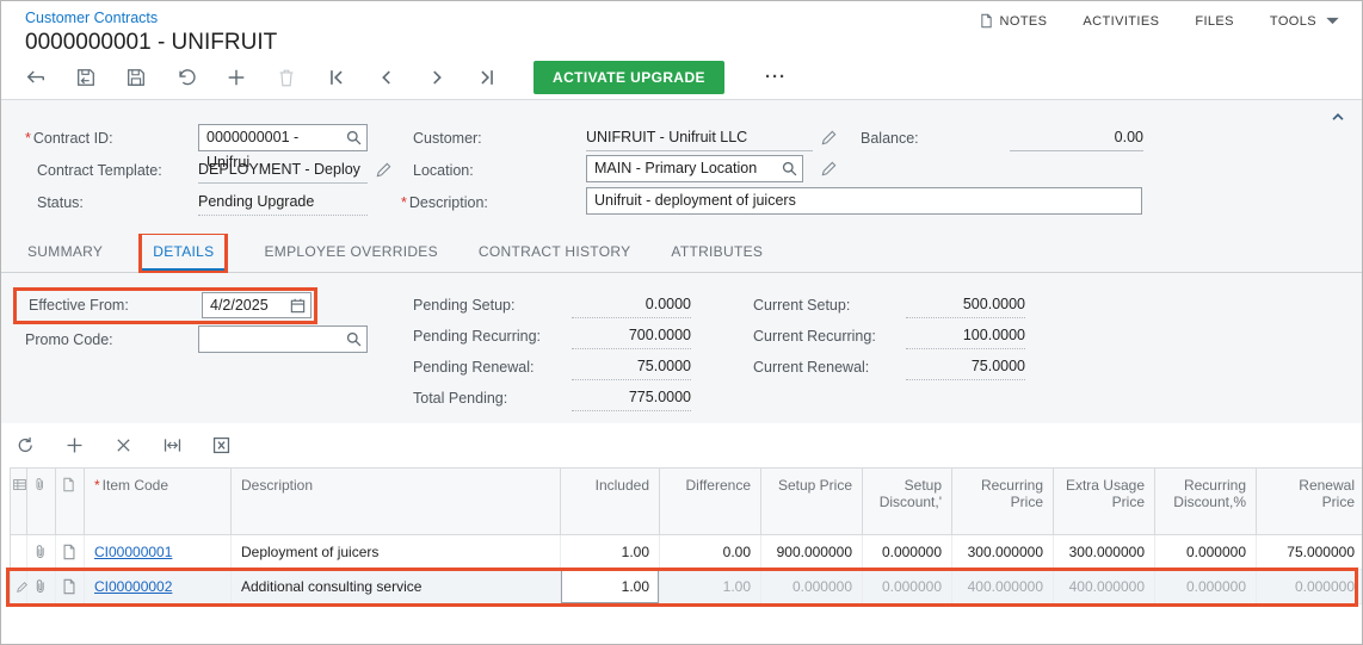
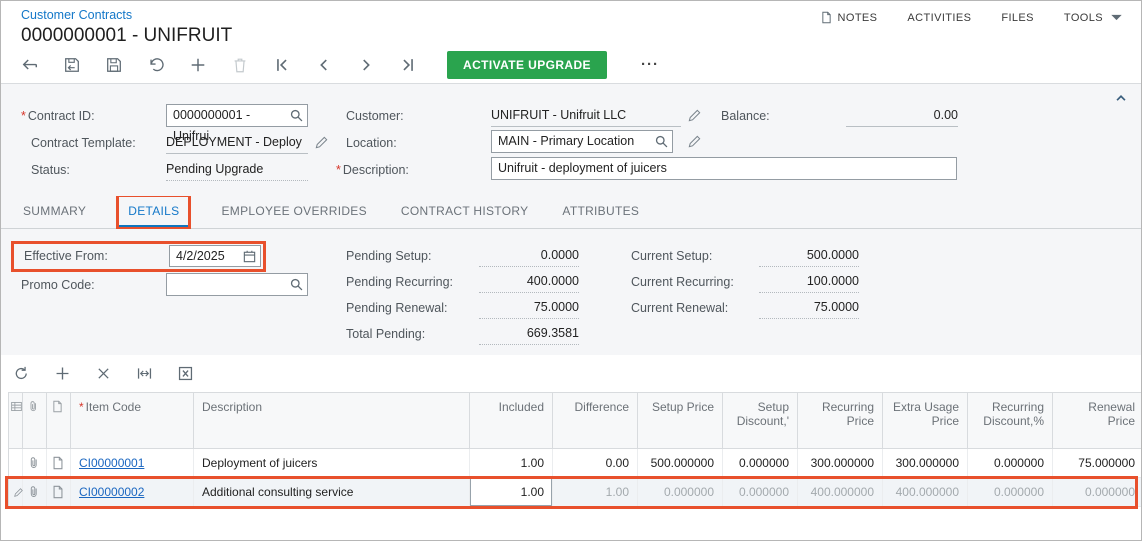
  Customer Contracts
  0000000001 - UNIFRUIT
  NOTES
  ACTIVITIES
  FILES
  TOOLS
  ACTIVATE UPGRADE
  ···
  * Contract ID:
  0000000001 - Unifrui
  Contract Template:
  DEPLOYMENT - Deploy
  Status:
  Pending Upgrade
  Customer:
  UNIFRUIT - Unifruit LLC
  Location:
  MAIN - Primary Location
  * Description:
  Unifruit - deployment of juicers
  Balance:
  0.00
  SUMMARY
  DETAILS
  EMPLOYEE OVERRIDES
  CONTRACT HISTORY
  ATTRIBUTES
  Effective From:
  4/2/2025
  Promo Code:
  Pending Setup:
  0.0000
  Pending Recurring:
- 700.0000
+ 400.0000
  Pending Renewal:
  75.0000
  Total Pending:
- 775.0000
+ 669.3581
  Current Setup:
  500.0000
  Current Recurring:
  100.0000
  Current Renewal:
  75.0000
  			* Item Code	Description	Included	Difference	Setup Price	Setup Discount,'	Recurring Price	Extra Usage Price	Recurring Discount,%	Renewal Price
- 			CI00000001	Deployment of juicers	1.00	0.00	900.000000	0.000000	300.000000	300.000000	0.000000	75.000000
+ 			CI00000001	Deployment of juicers	1.00	0.00	500.000000	0.000000	300.000000	300.000000	0.000000	75.000000
  			CI00000002	Additional consulting service	1.00	1.00	0.000000	0.000000	400.000000	400.000000	0.000000	0.000000
